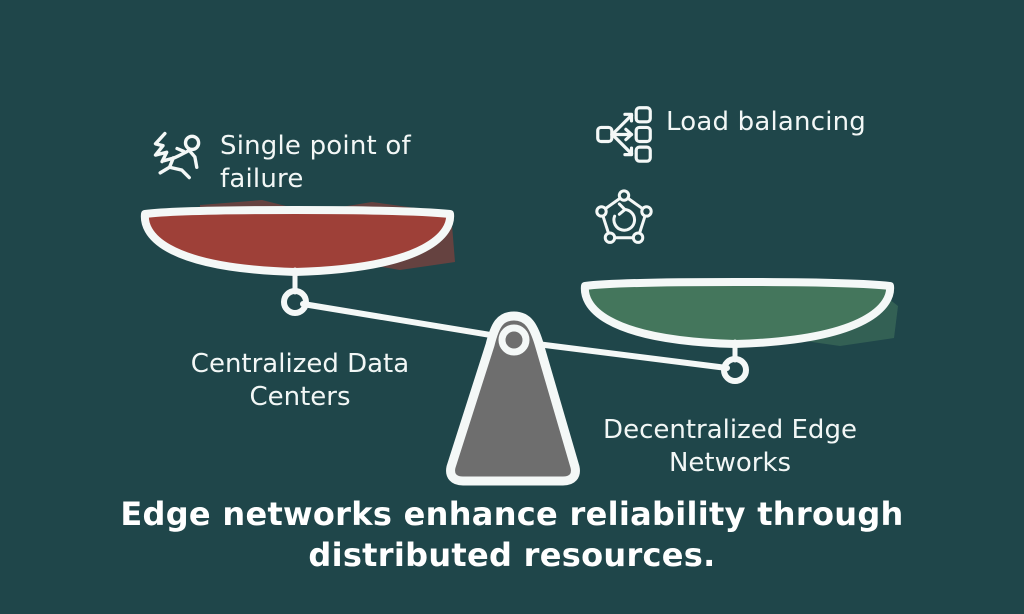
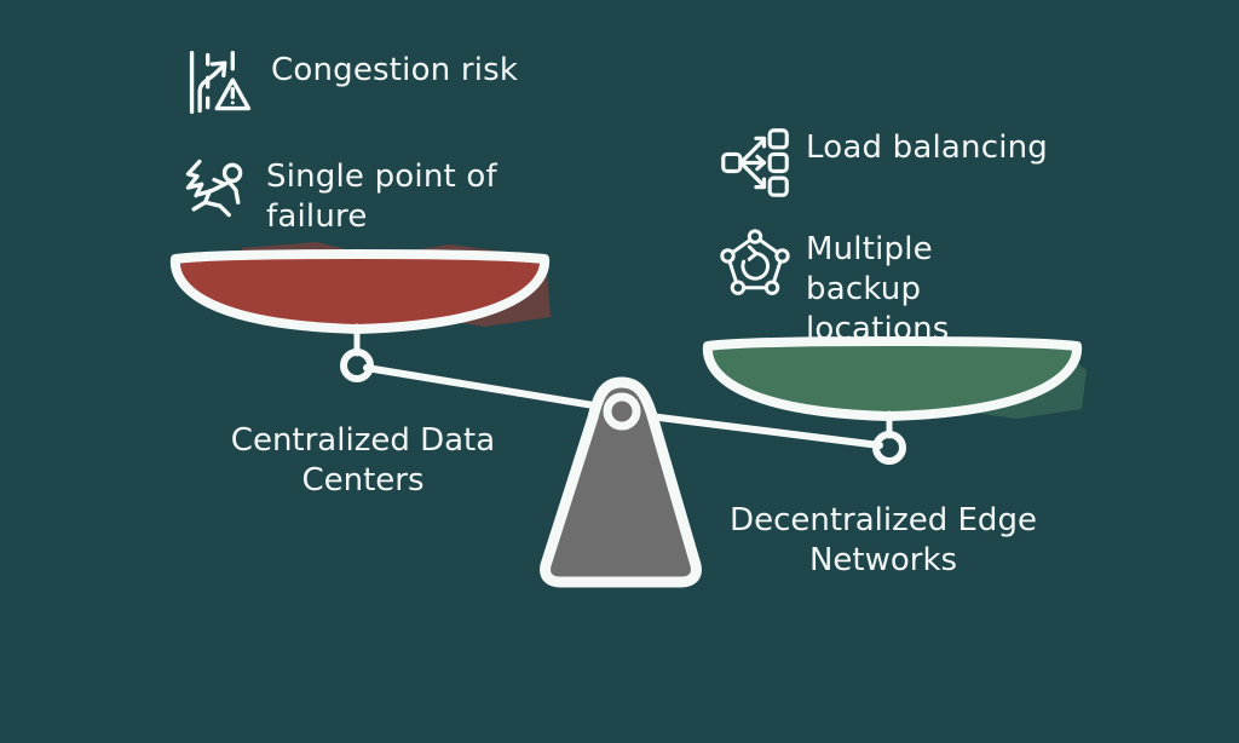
+ Congestion risk
  Single point of
  failure
  Load balancing
+ Multiple
+ backup
+ locations
  Centralized Data
  Centers
  Decentralized Edge
  Networks
- Edge networks enhance reliability through
- distributed resources.
